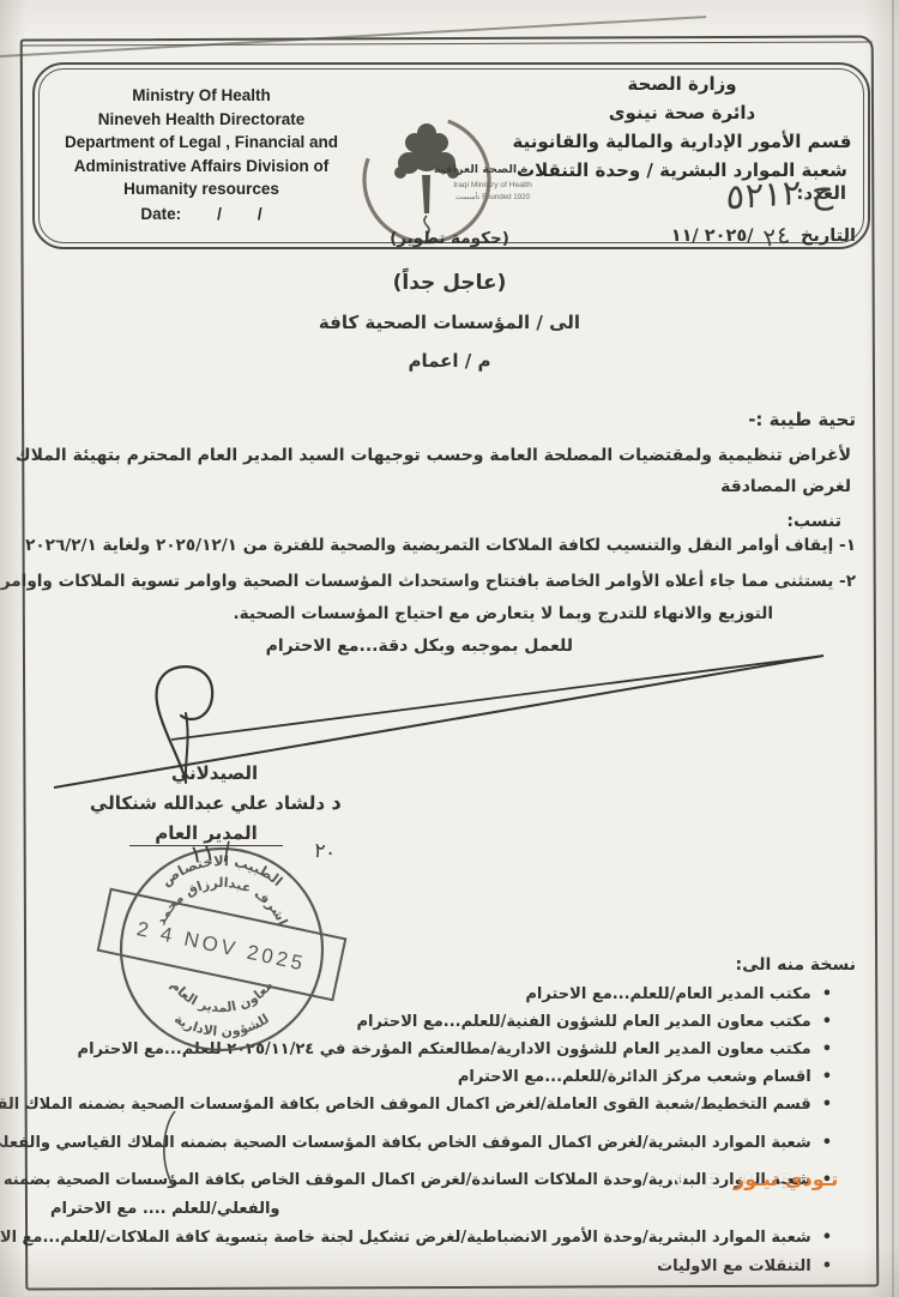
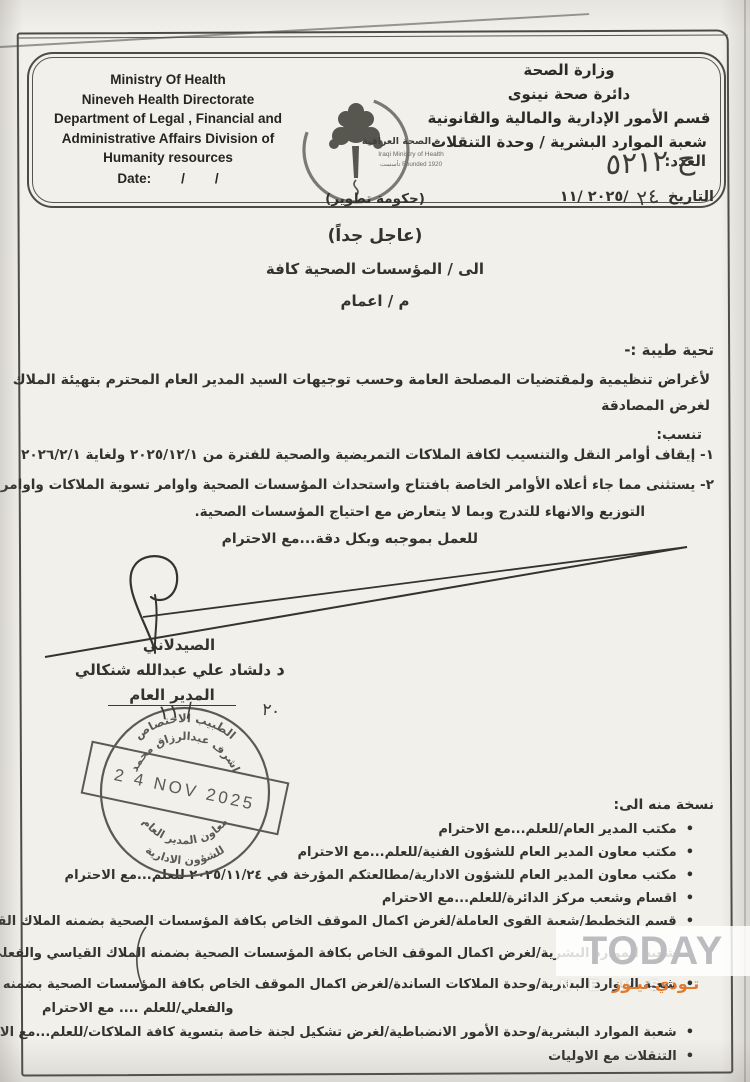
+ TODAY
  N E W S
  تـودي نيـوز
